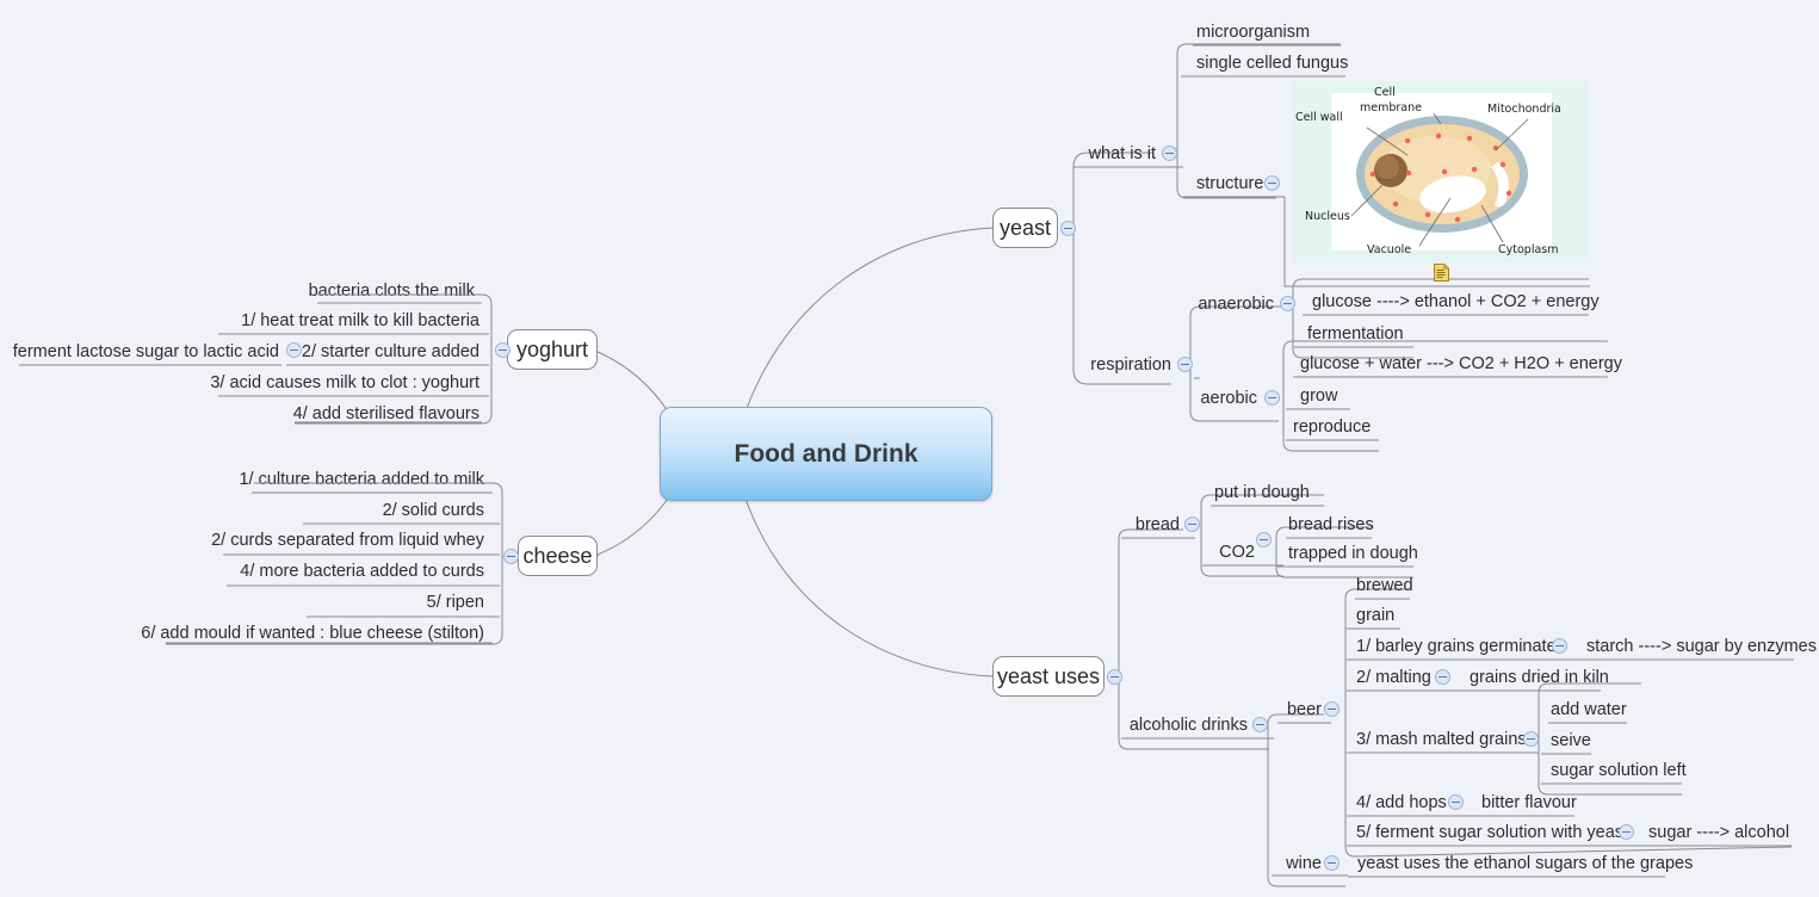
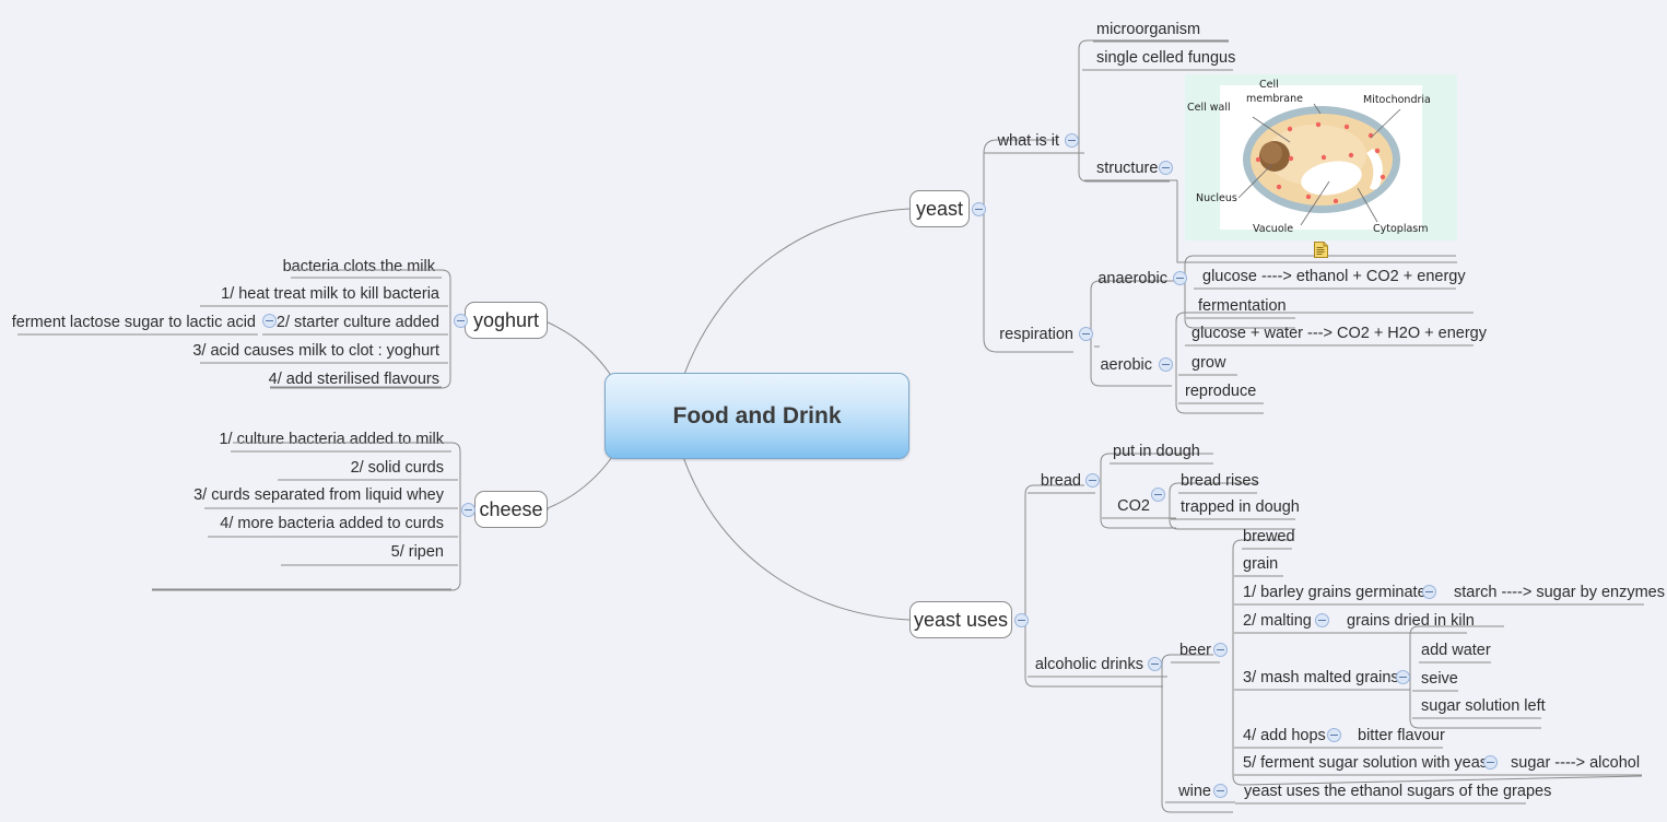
  Food and Drink
  yeast
  yoghurt
  cheese
  yeast uses
  what is it
  microorganism
  single celled fungus
  structure
  Cell wall
  Cell
  membrane
  Mitochondria
  Nucleus
  Vacuole
  Cytoplasm
  respiration
  anaerobic
  glucose ----> ethanol + CO2 + energy
  fermentation
  aerobic
  glucose + water ---> CO2 + H2O + energy
  grow
  reproduce
  bacteria clots the milk
  1/ heat treat milk to kill bacteria
  2/ starter culture added
  ferment lactose sugar to lactic acid
  3/ acid causes milk to clot : yoghurt
  4/ add sterilised flavours
  1/ culture bacteria added to milk
  2/ solid curds
- 2/ curds separated from liquid whey
+ 3/ curds separated from liquid whey
  4/ more bacteria added to curds
  5/ ripen
- 6/ add mould if wanted : blue cheese (stilton)
  bread
  put in dough
  CO2
  bread rises
  trapped in dough
  alcoholic drinks
  beer
  brewed
  grain
  1/ barley grains germinat
  starch ----> sugar by enzymes
  2/ malting
  grains dried in kiln
  3/ mash malted grains
  add water
  seive
  sugar solution left
  4/ add hops
  bitter flavour
  5/ ferment sugar solution with yea
  sugar ----> alcohol
  wine
  yeast uses the ethanol sugars of the grapes
